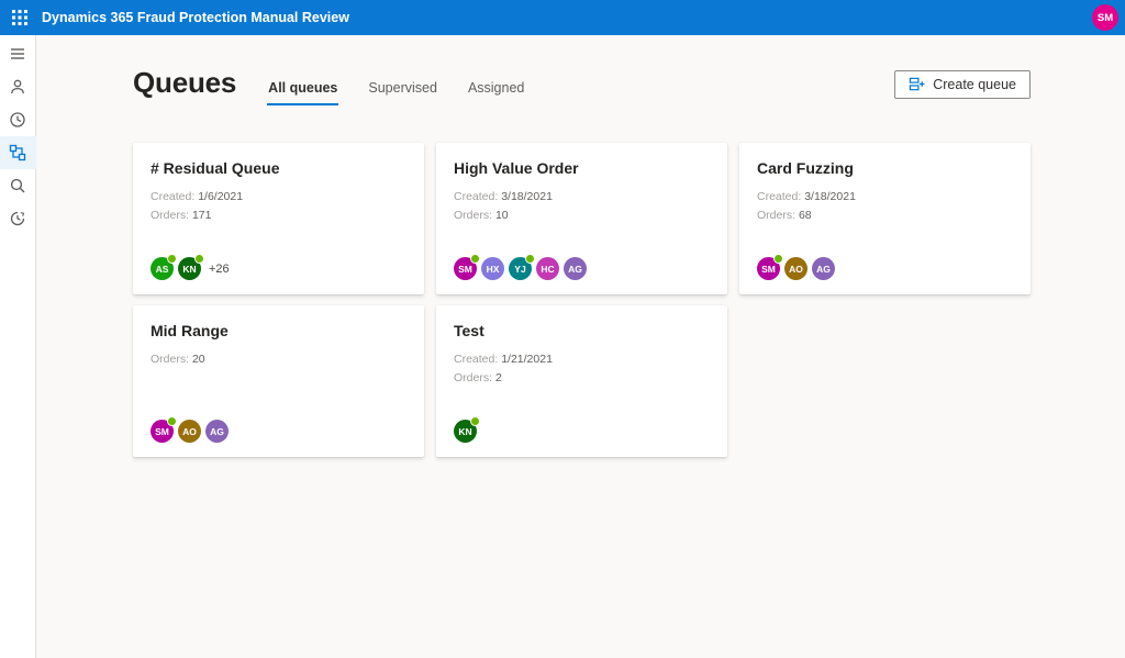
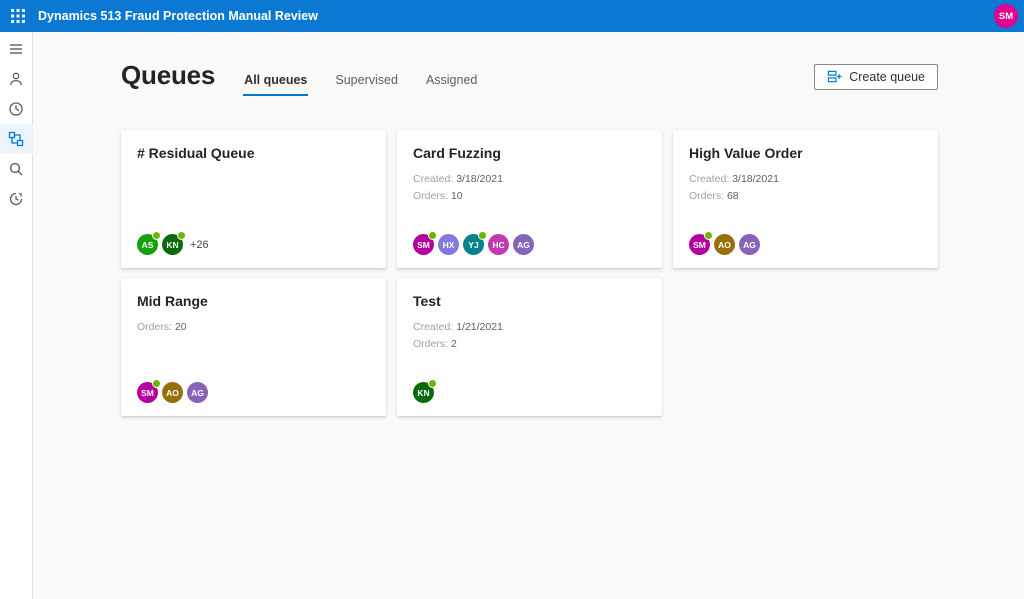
- Dynamics 365 Fraud Protection Manual Review
+ Dynamics 513 Fraud Protection Manual Review
  SM
  Queues
  All queues
  Supervised
  Assigned
  Create queue
  # Residual Queue
- Created: 1/6/2021
- Orders: 171
  AS
  KN
  +26
- High Value Order
+ Card Fuzzing
  Created: 3/18/2021
  Orders: 10
  SM
  HX
  YJ
  HC
  AG
- Card Fuzzing
+ High Value Order
  Created: 3/18/2021
  Orders: 68
  SM
  AO
  AG
  Mid Range
  Orders: 20
  SM
  AO
  AG
  Test
  Created: 1/21/2021
  Orders: 2
  KN
